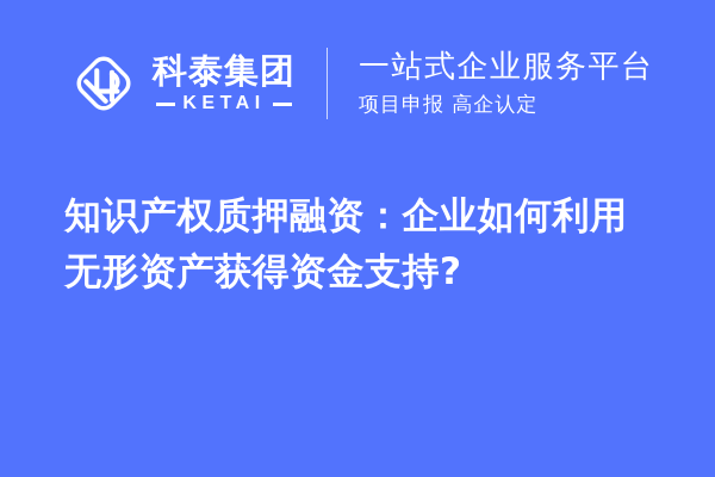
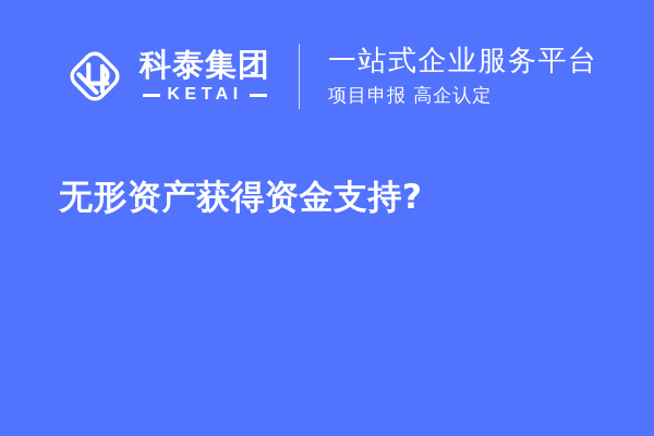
  科泰集团
  KETAI
  一站式企业服务平台
  项目申报 高企认定
- 知识产权质押融资：企业如何利用
  无形资产获得资金支持?
